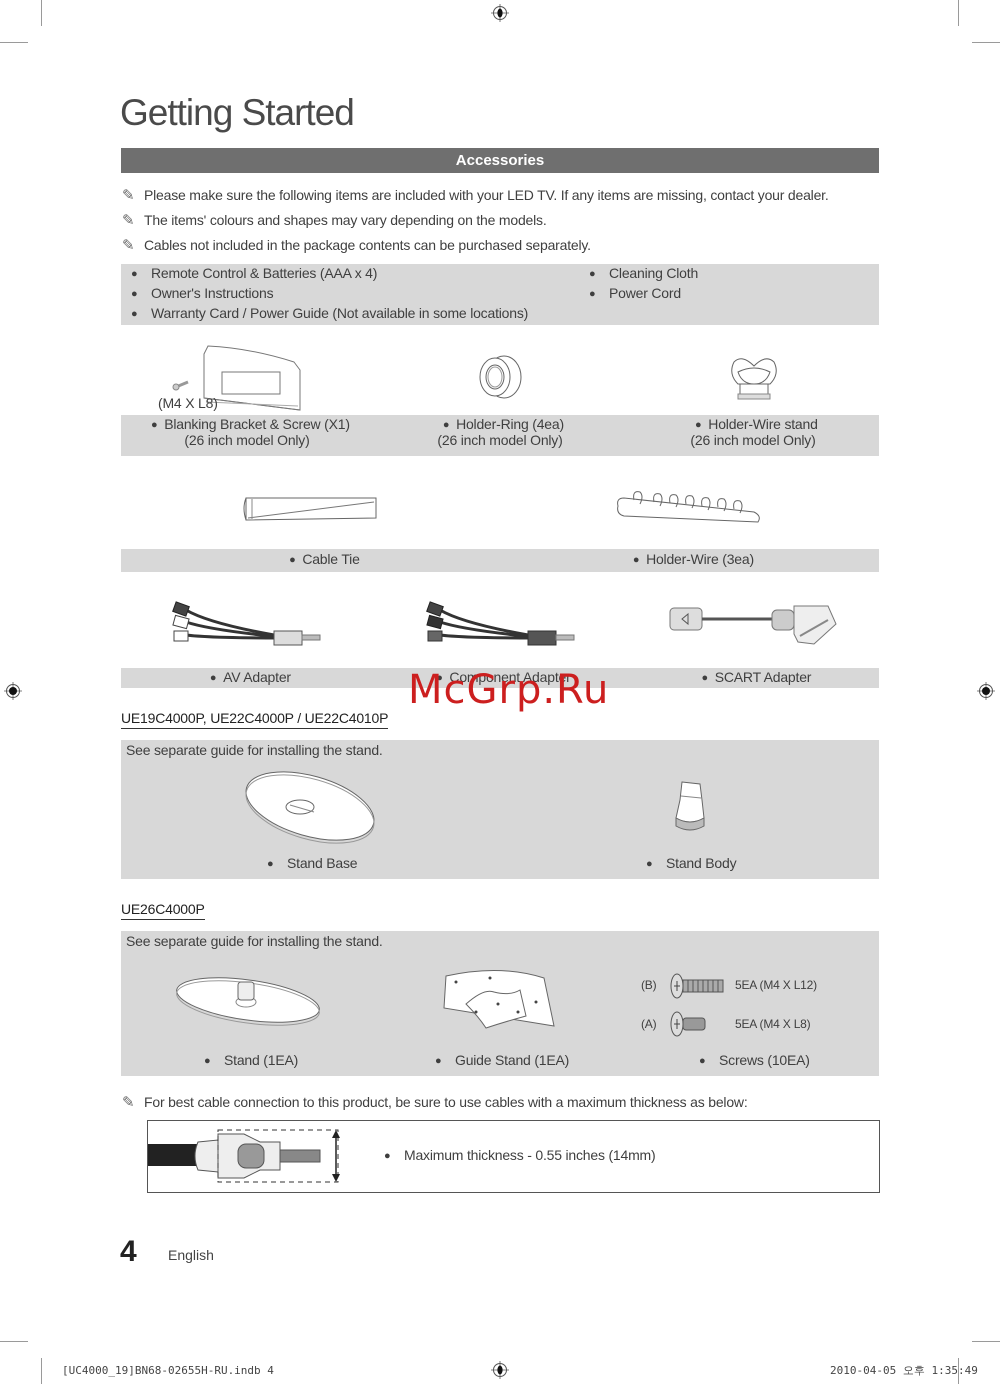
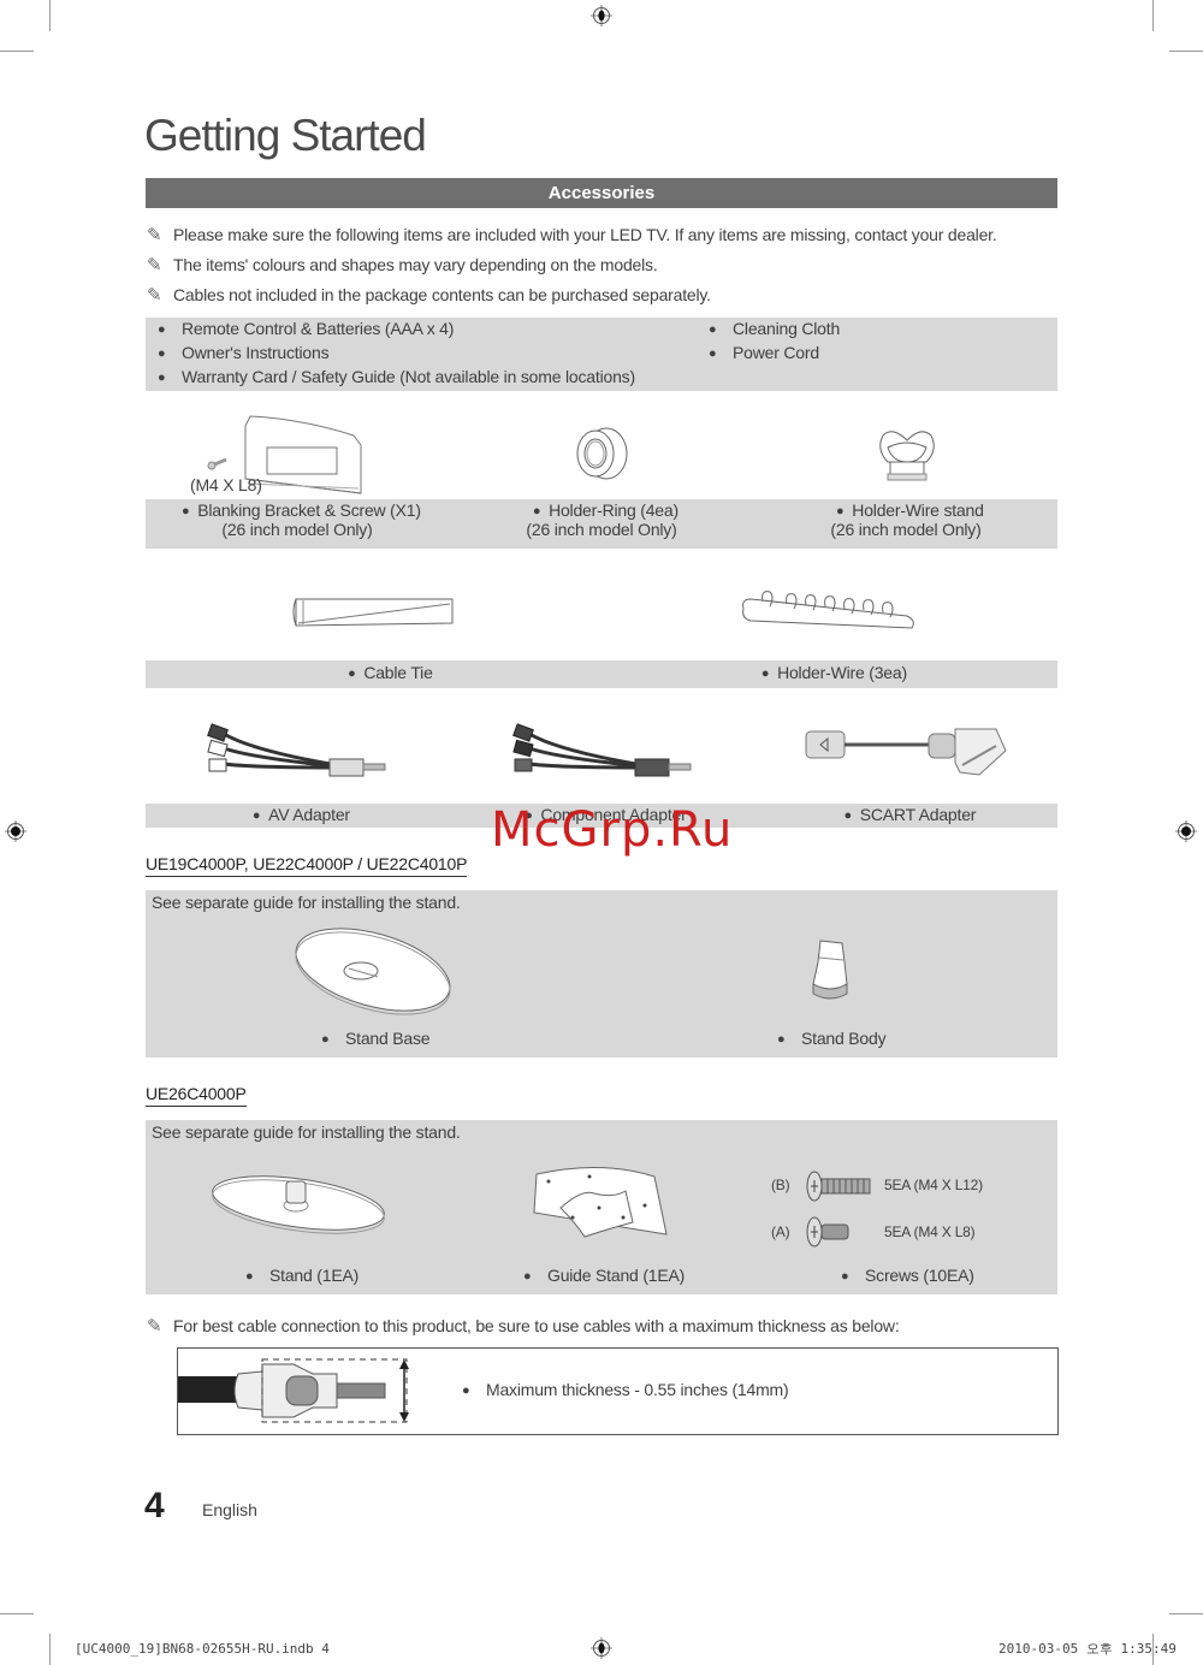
  Getting Started
  Accessories
  ✎ Please make sure the following items are included with your LED TV. If any items are missing, contact your dealer.
  ✎ The items' colours and shapes may vary depending on the models.
  ✎ Cables not included in the package contents can be purchased separately.
  ● Remote Control & Batteries (AAA x 4)
  ● Owner's Instructions
- ● Warranty Card / Power Guide (Not available in some locations)
+ ● Warranty Card / Safety Guide (Not available in some locations)
  ● Cleaning Cloth
  ● Power Cord
  (M4 X L8)
  ● Blanking Bracket & Screw (X1)
  (26 inch model Only)
  ● Holder-Ring (4ea)
  (26 inch model Only)
  ● Holder-Wire stand
  (26 inch model Only)
  ● Cable Tie
  ● Holder-Wire (3ea)
  ● AV Adapter
  ● Component Adapter
  ● SCART Adapter
  McGrp.Ru
  UE19C4000P, UE22C4000P / UE22C4010P
  See separate guide for installing the stand.
  ● Stand Base
  ● Stand Body
  UE26C4000P
  See separate guide for installing the stand.
  (B)
  5EA (M4 X L12)
  (A)
  5EA (M4 X L8)
  ● Stand (1EA)
  ● Guide Stand (1EA)
  ● Screws (10EA)
  ✎ For best cable connection to this product, be sure to use cables with a maximum thickness as below:
  ● Maximum thickness - 0.55 inches (14mm)
  4
  English
  [UC4000_19]BN68-02655H-RU.indb 4
- 2010-04-05 오후 1:35:49
+ 2010-03-05 오후 1:35:49
